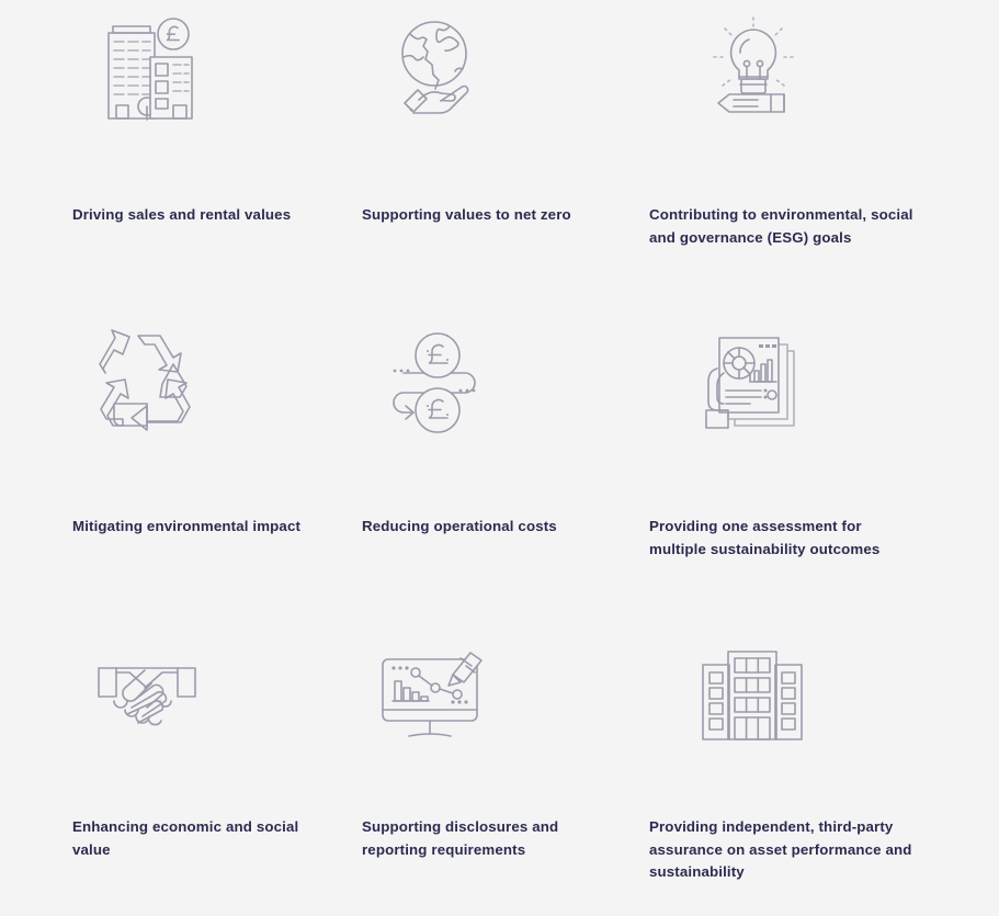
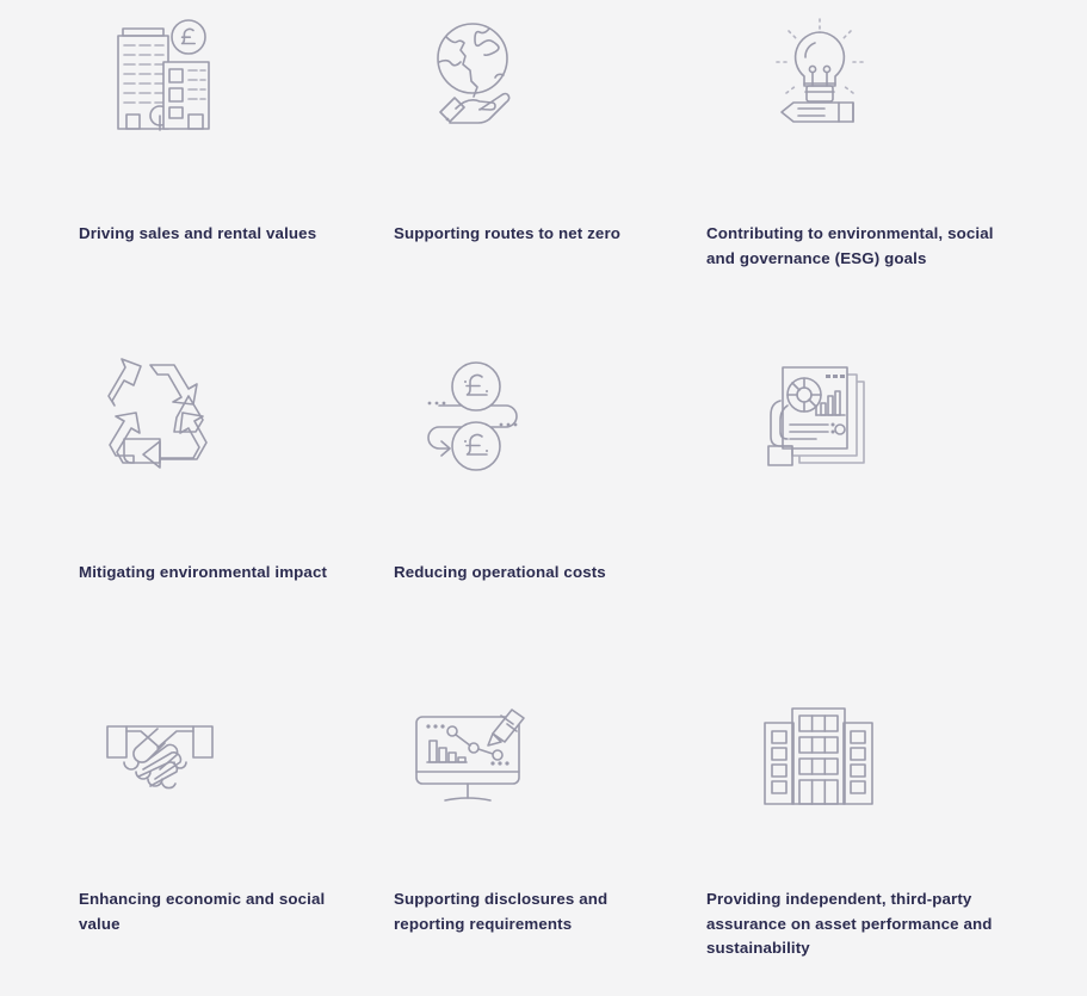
  Driving sales and rental values
- Supporting values to net zero
+ Supporting routes to net zero
  Contributing to environmental, social and governance (ESG) goals
  Mitigating environmental impact
  Reducing operational costs
- Providing one assessment for multiple sustainability outcomes
  Enhancing economic and social value
  Supporting disclosures and reporting requirements
  Providing independent, third-party assurance on asset performance and sustainability
